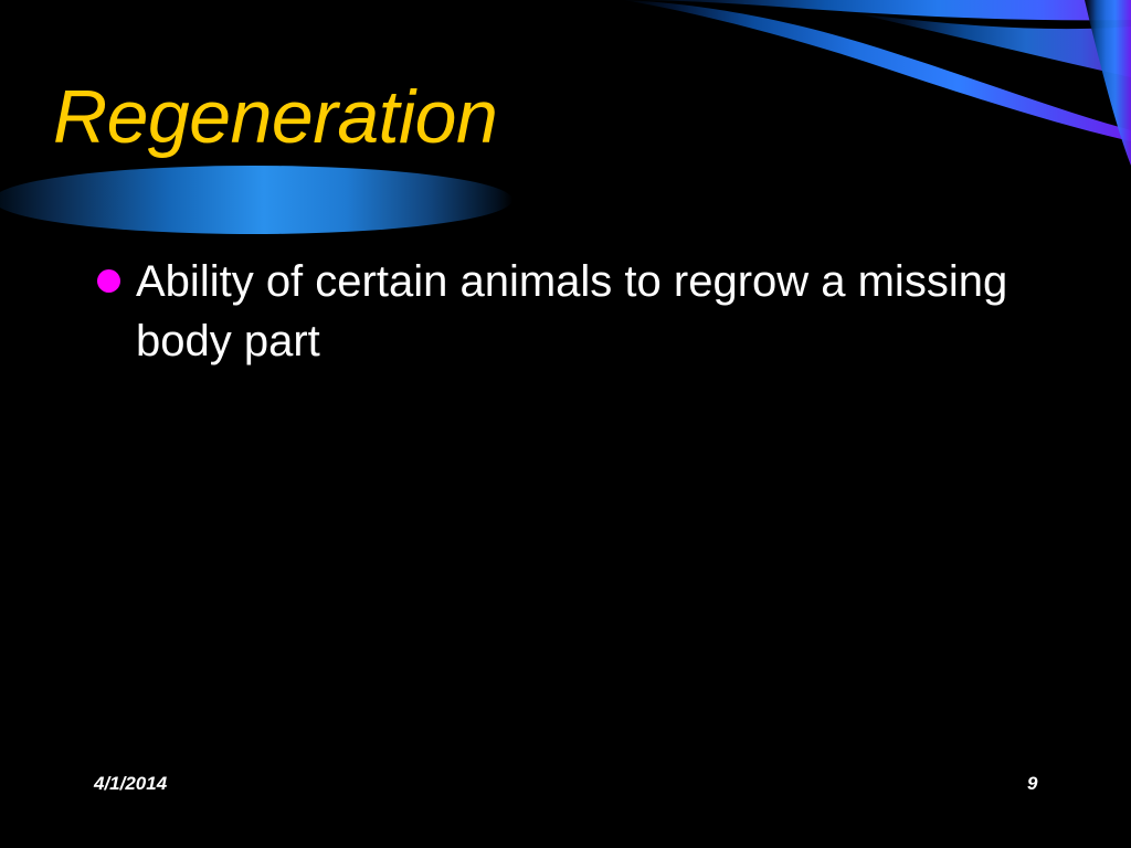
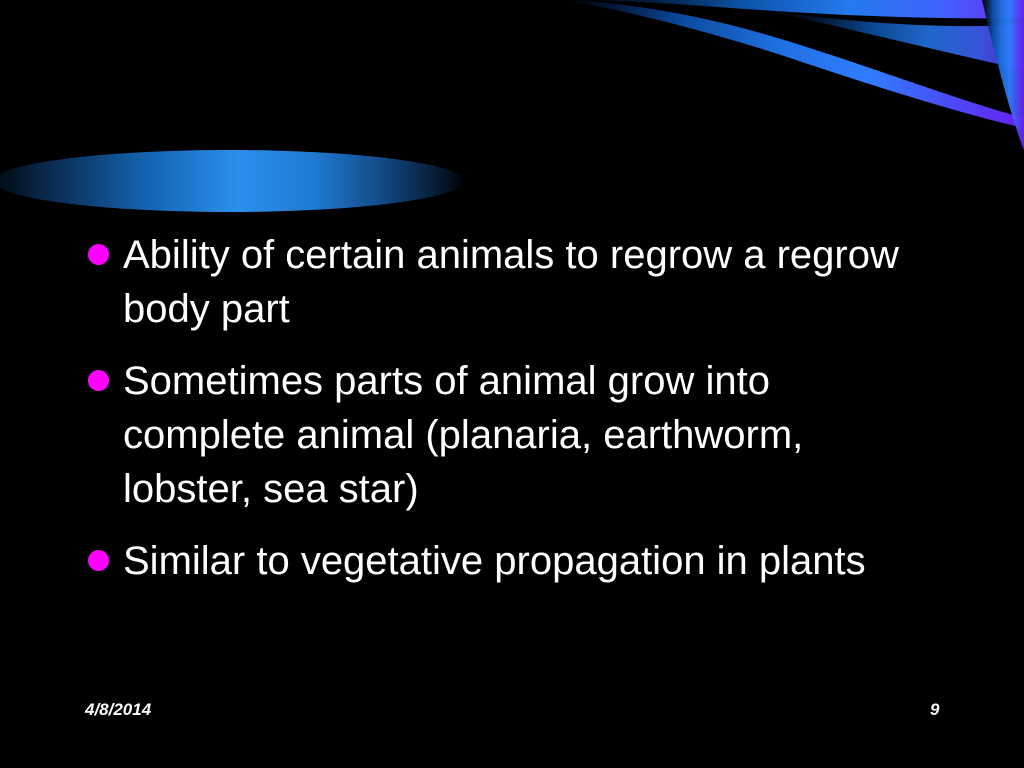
- Regeneration
- Ability of certain animals to regrow a missing body part
+ Ability of certain animals to regrow a regrow body part
+ Sometimes parts of animal grow into complete animal (planaria, earthworm, lobster, sea star)
+ Similar to vegetative propagation in plants
- 4/1/2014
+ 4/8/2014
  9
